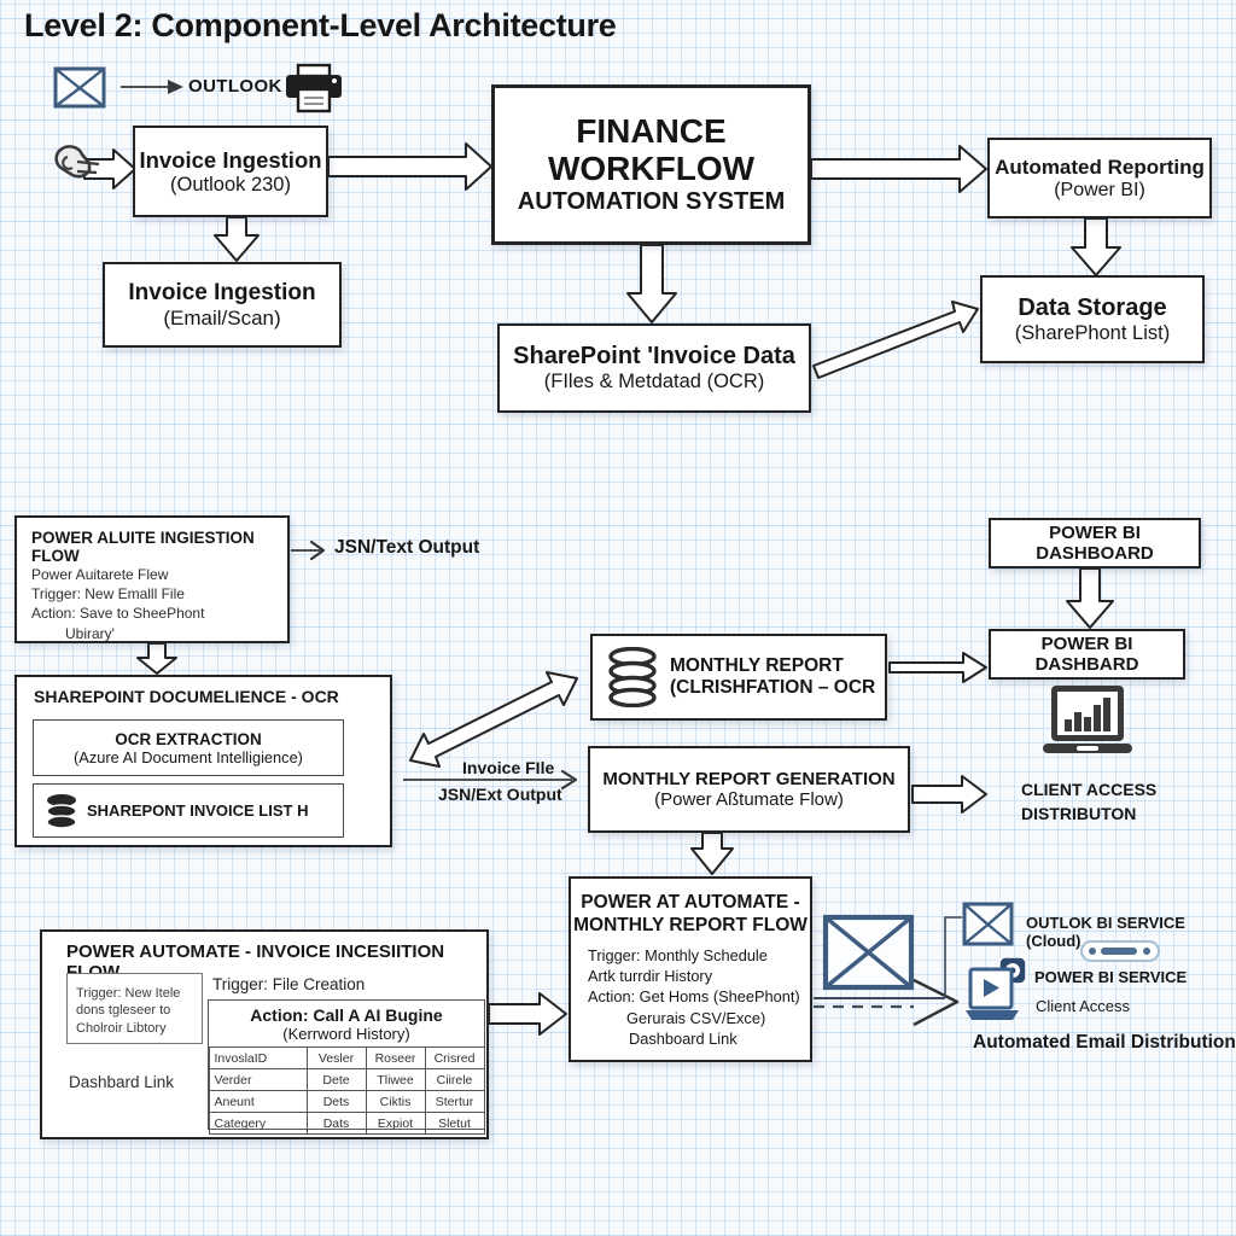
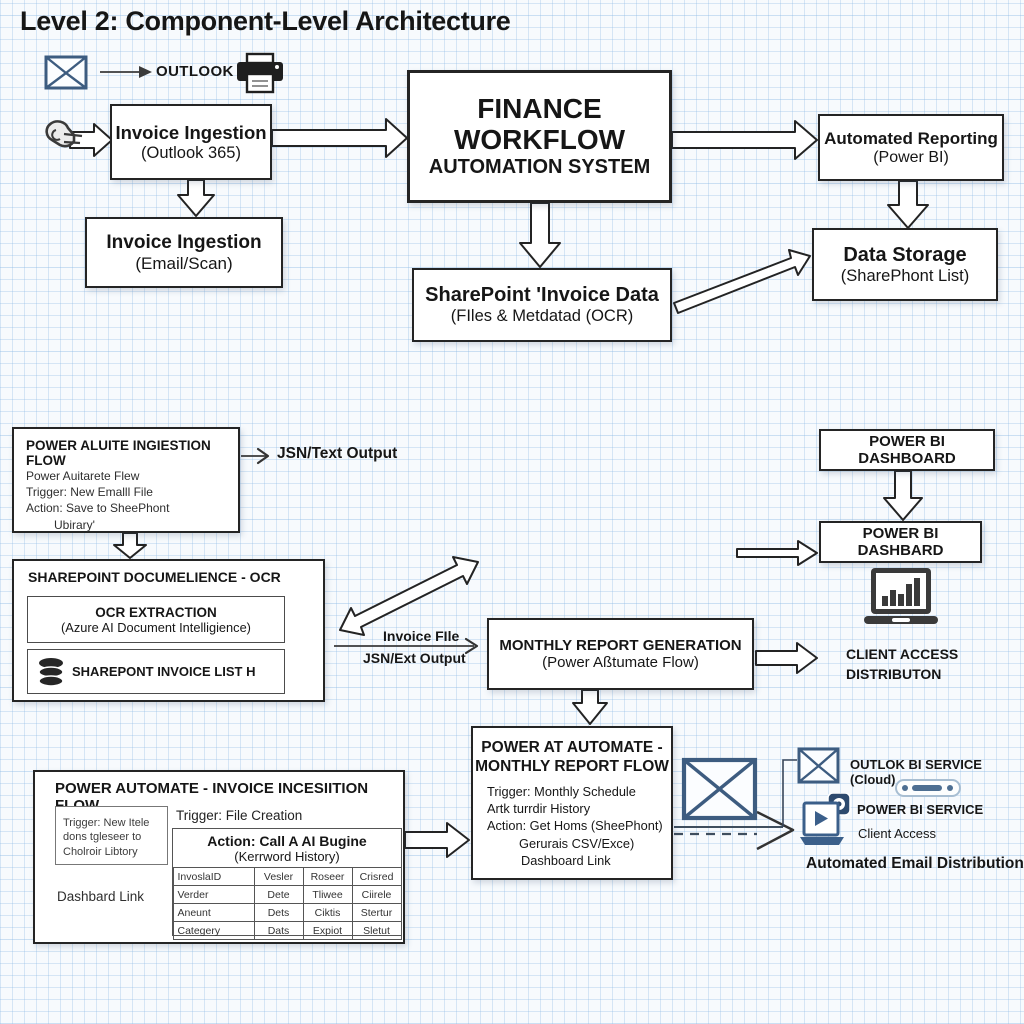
  Level 2: Component-Level Architecture
  OUTLOOK
  Invoice Ingestion
- (Outlook 230)
+ (Outlook 365)
  FINANCE
  WORKFLOW
  AUTOMATION SYSTEM
  Automated Reporting
  (Power BI)
  Data Storage
  (SharePhont List)
  Invoice Ingestion
  (Email/Scan)
  SharePoint 'Invoice Data
  (FIles & Metdatad (OCR)
  POWER ALUITE INGIESTION FLOW
  Power Auitarete Flew
  Trigger: New Emalll File
  Action: Save to SheePhont
  Ubirary'
  JSN/Text Output
  SHAREPOINT DOCUMELIENCE - OCR
  OCR EXTRACTION
  (Azure AI Document Intelligience)
  SHAREPONT INVOICE LIST H
  Invoice FIle
  JSN/Ext Output
- MONTHLY REPORT
- (CLRISHFATION – OCR
  POWER BI DASHBOARD
  POWER BI DASHBARD
  MONTHLY REPORT GENERATION
  (Power Aßtumate Flow)
  CLIENT ACCESS
  DISTRIBUTON
  POWER AUTOMATE - INVOICE INCESIITION
  Trigger: New Itele
  dons tgleseer to
  Cholroir Libtory
  Trigger: File Creation
  Action: Call A AI Bugine
  (Kerrword History)
  InvoslaID	Vesler	Roseer	Crisred
  Verder	Dete	Tliwee	Ciirele
  Aneunt	Dets	Ciktis	Stertur
  Categery	Dats	Expiot	Sletut
  Dashbard Link
  POWER AT AUTOMATE -
  MONTHLY REPORT FLOW
  Trigger: Monthly Schedule
  Artk turrdir History
  Action: Get Homs (SheePhont)
  Gerurais CSV/Exce)
  Dashboard Link
  OUTLOK BI SERVICE (Cloud)
  POWER BI SERVICE
  Client Access
  Automated Email Distribution
